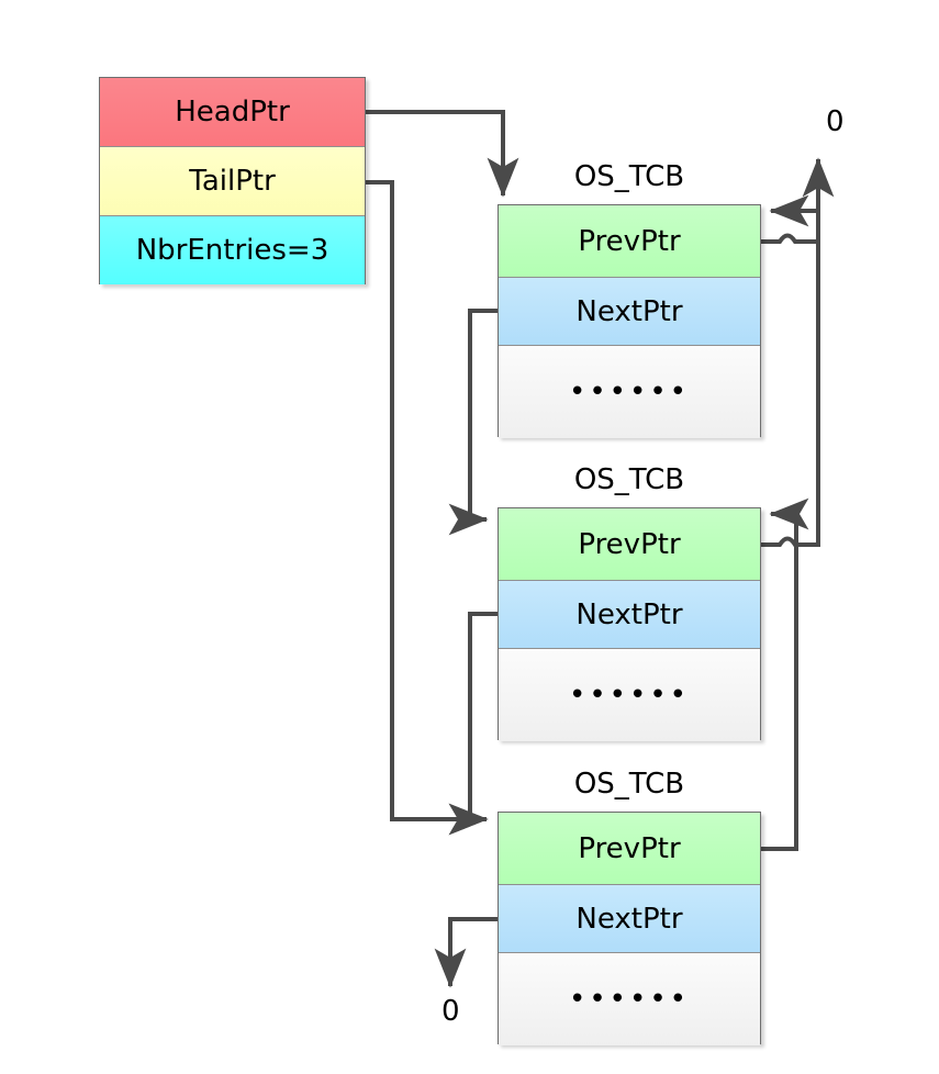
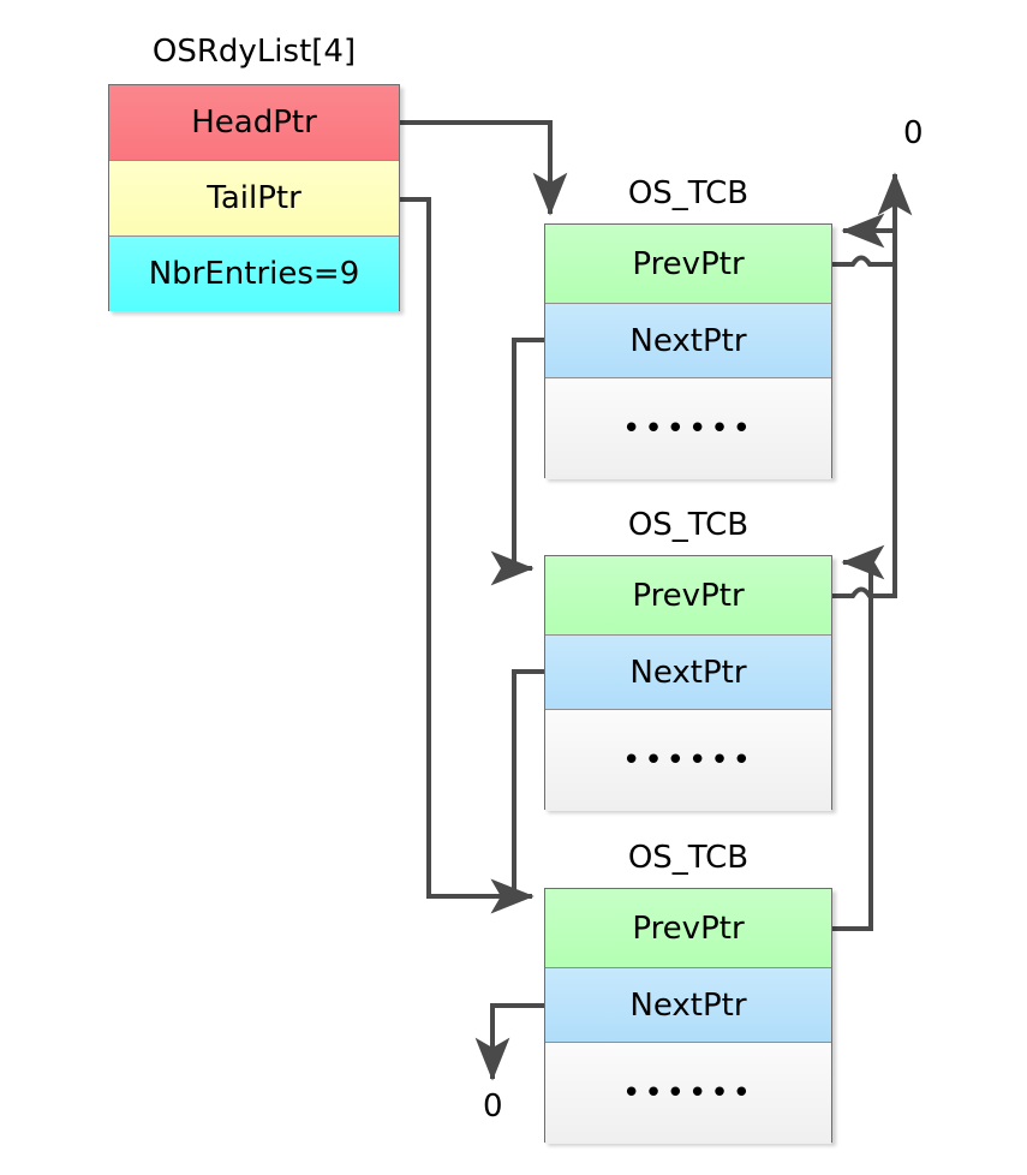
+ OSRdyList[4]
  HeadPtr
  TailPtr
- NbrEntries=3
+ NbrEntries=9
  OS_TCB
  PrevPtr
  NextPtr
  ••••••
  OS_TCB
  PrevPtr
  NextPtr
  ••••••
  OS_TCB
  PrevPtr
  NextPtr
  ••••••
  0
  0
